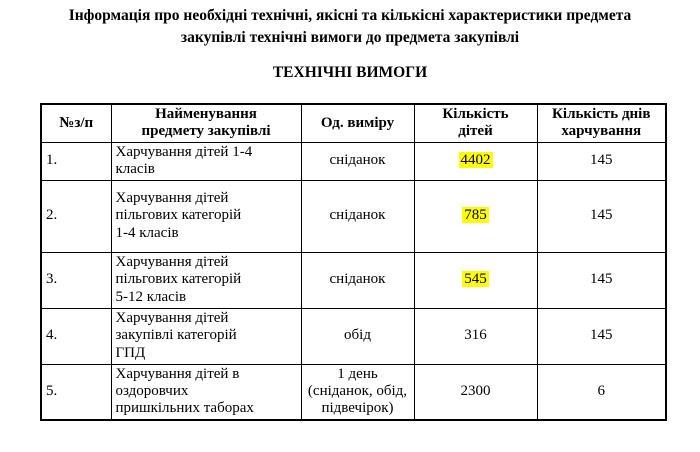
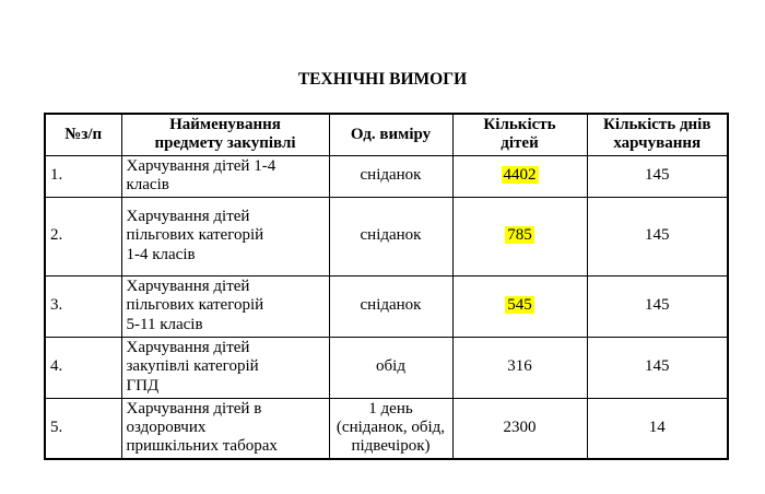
- Інформація про необхідні технічні, якісні та кількісні характеристики предмета
- закупівлі технічні вимоги до предмета закупівлі
  ТЕХНІЧНІ ВИМОГИ
  №з/п	Найменування предмету закупівлі	Од. виміру	Кількість дітей	Кількість днів харчування
  1.	Харчування дітей 1-4 класів	сніданок	4402	145
  2.	Харчування дітей пільгових категорій 1-4 класів	сніданок	785	145
- 3.	Харчування дітей пільгових категорій 5-12 класів	сніданок	545	145
+ 3.	Харчування дітей пільгових категорій 5-11 класів	сніданок	545	145
  4.	Харчування дітей закупівлі категорій ГПД	обід	316	145
- 5.	Харчування дітей в оздоровчих пришкільних таборах	1 день (сніданок, обід, підвечірок)	2300	6
+ 5.	Харчування дітей в оздоровчих пришкільних таборах	1 день (сніданок, обід, підвечірок)	2300	14
